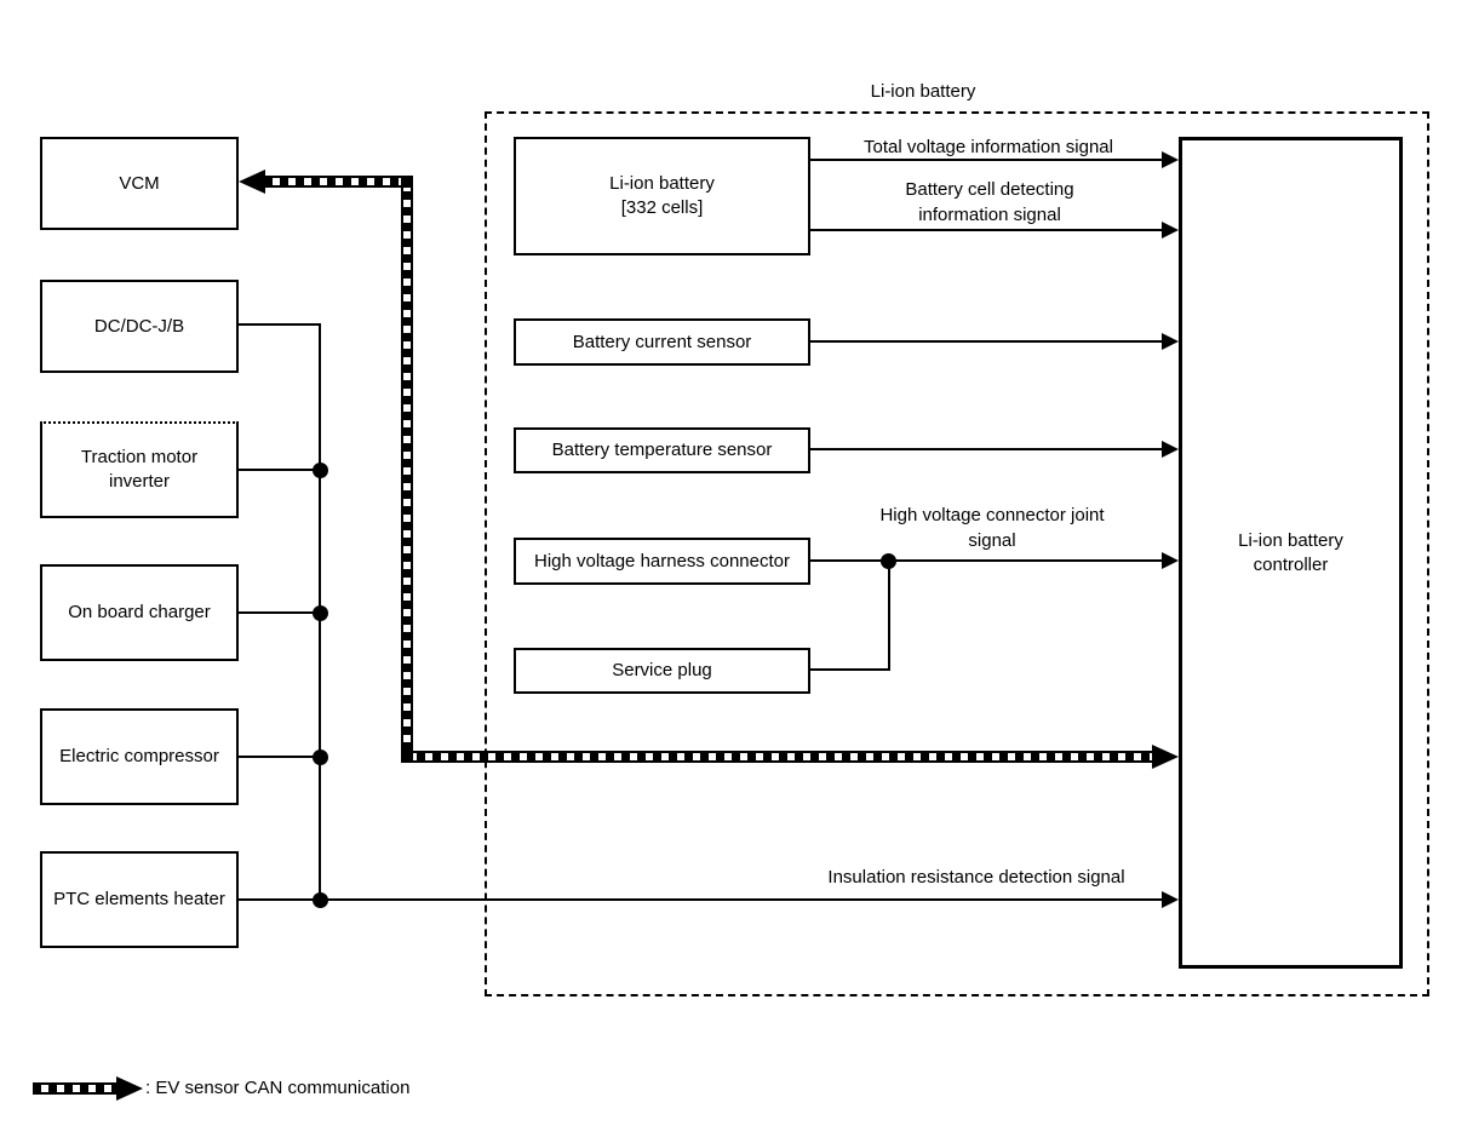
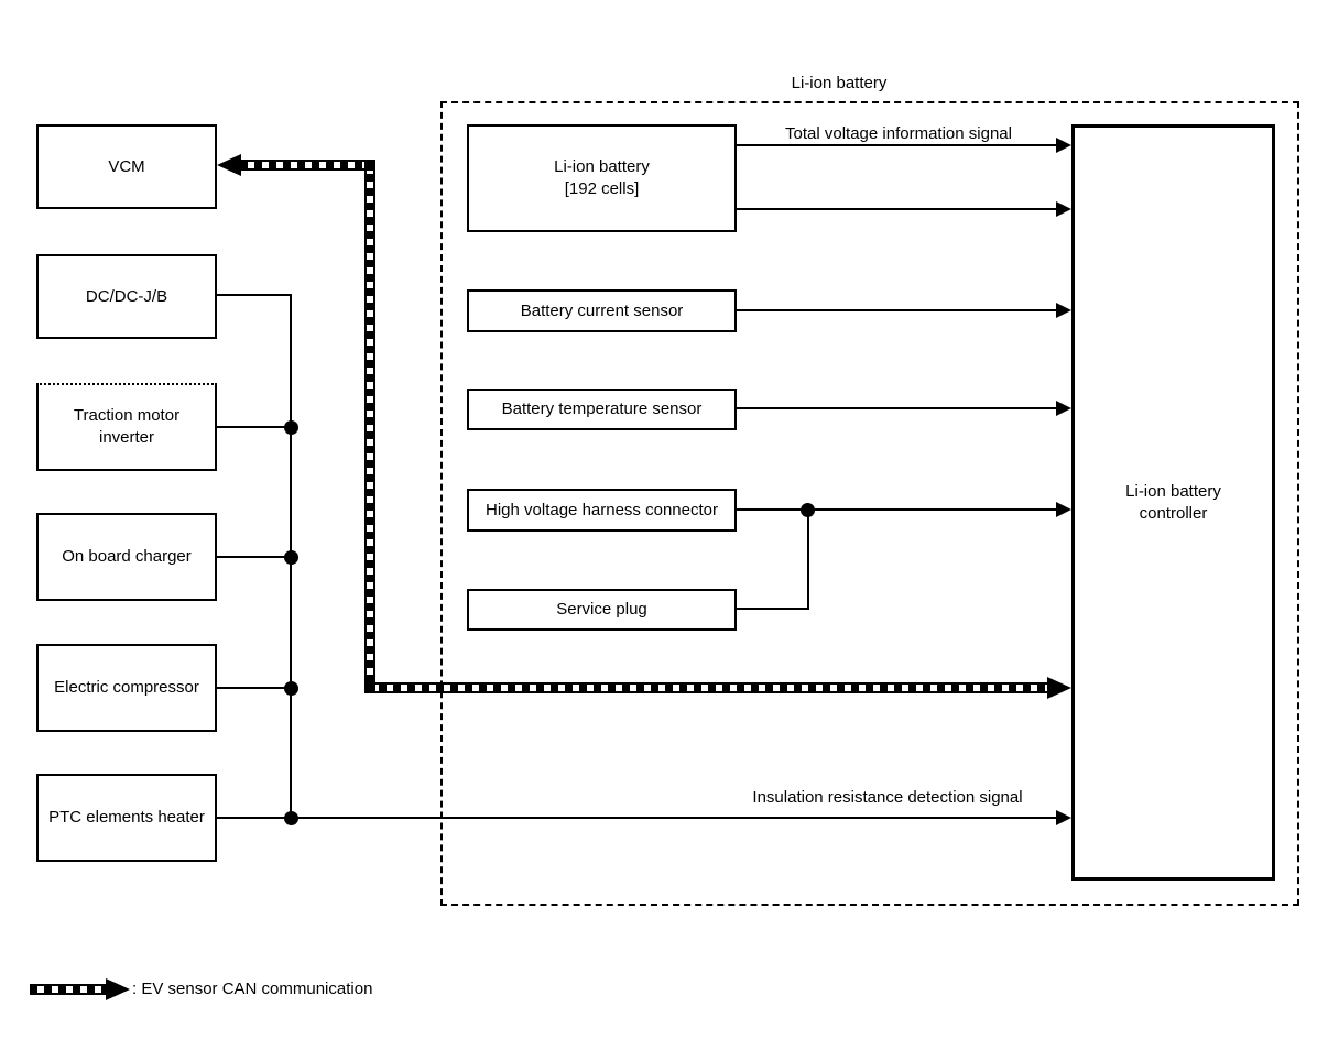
  Li-ion battery
  VCM
  DC/DC-J/B
  Traction motor inverter
  On board charger
  Electric compressor
  PTC elements heater
  Li-ion battery
- [332 cells]
+ [192 cells]
  Battery current sensor
  Battery temperature sensor
  High voltage harness connector
  Service plug
  Li-ion battery controller
  Total voltage information signal
- Battery cell detecting information signal
- High voltage connector joint signal
  Insulation resistance detection signal
  : EV sensor CAN communication
